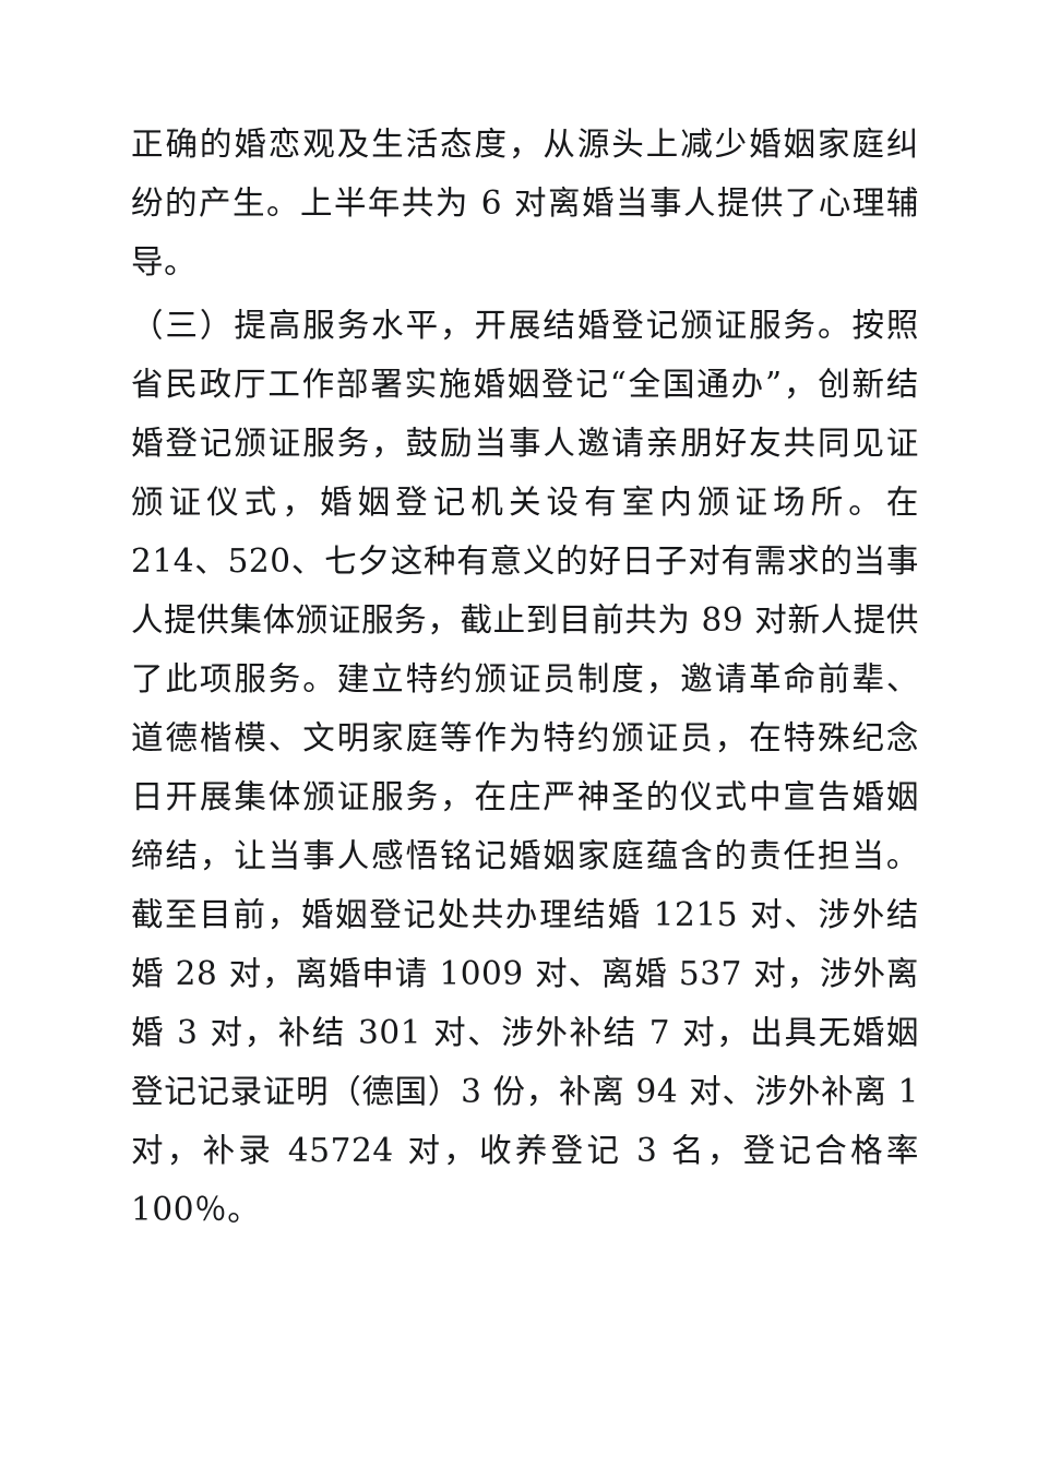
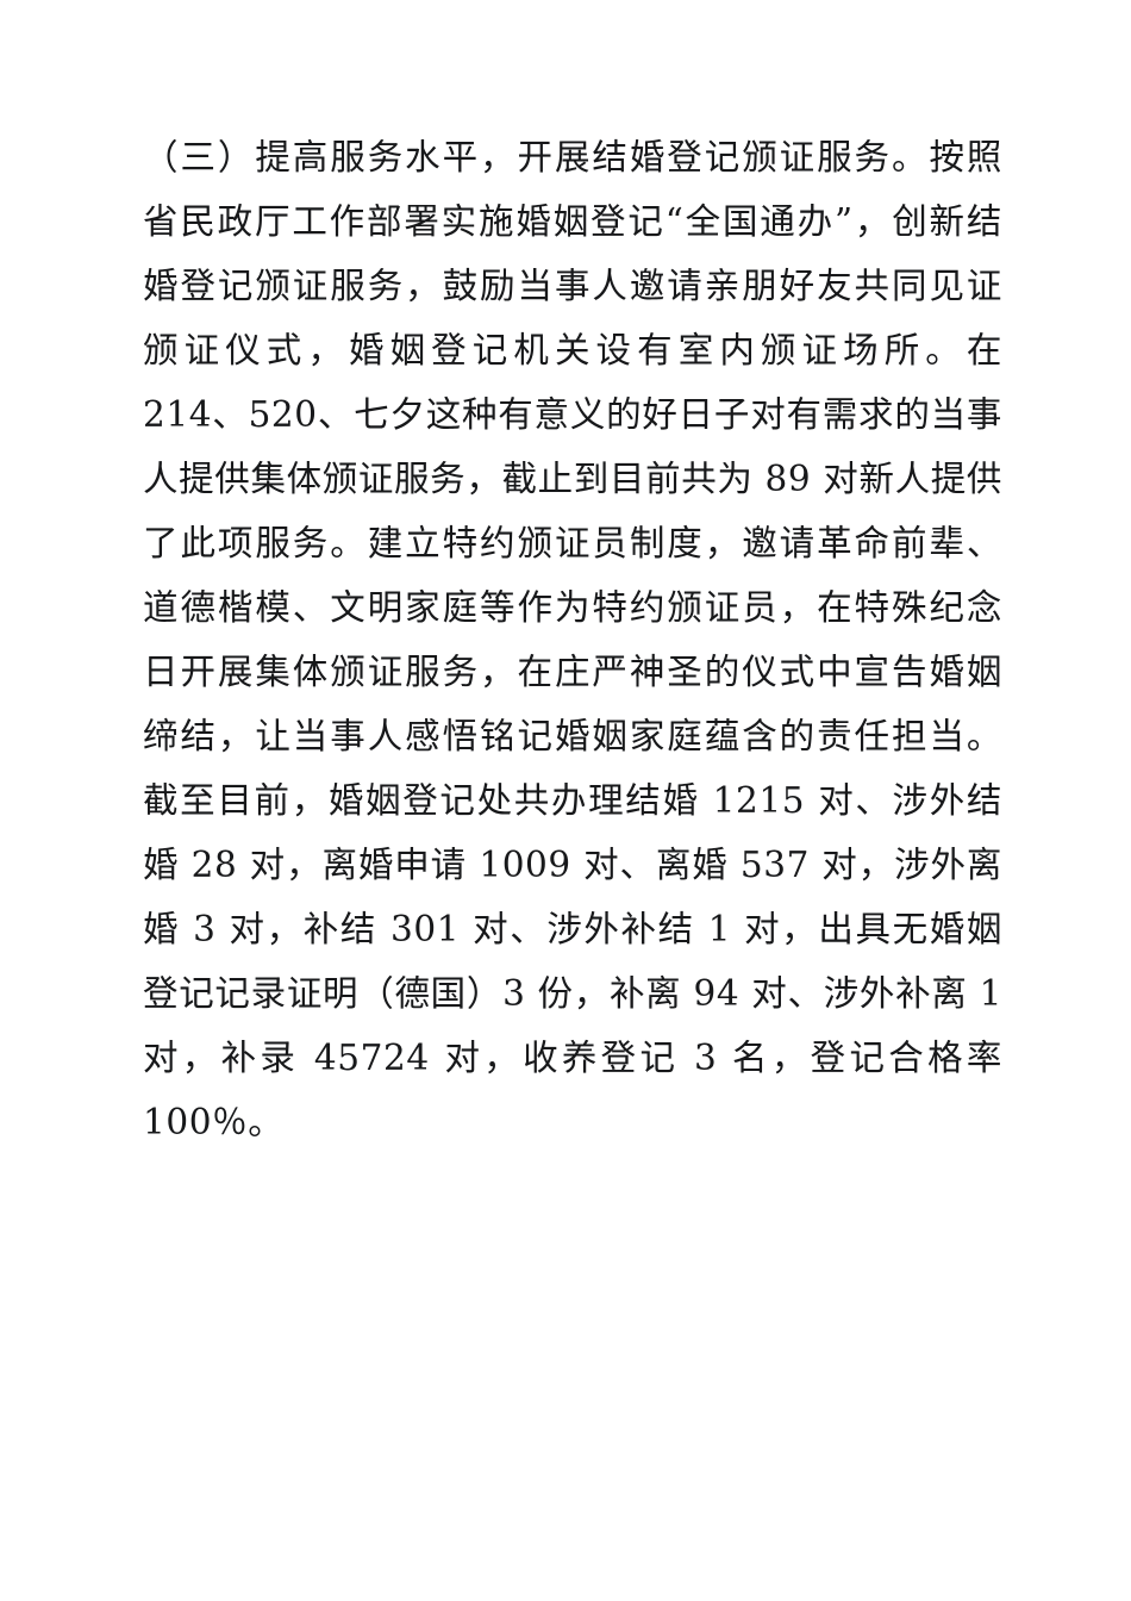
- 正确的婚恋观及生活态度，从源头上减少婚姻家庭纠纷的产生。上半年共为 6 对离婚当事人提供了心理辅导。
- （三）提高服务水平，开展结婚登记颁证服务。按照省民政厅工作部署实施婚姻登记“全国通办”，创新结婚登记颁证服务，鼓励当事人邀请亲朋好友共同见证颁证仪式，婚姻登记机关设有室内颁证场所。在 214、520、七夕这种有意义的好日子对有需求的当事人提供集体颁证服务，截止到目前共为 89 对新人提供了此项服务。建立特约颁证员制度，邀请革命前辈、道德楷模、文明家庭等作为特约颁证员，在特殊纪念日开展集体颁证服务，在庄严神圣的仪式中宣告婚姻缔结，让当事人感悟铭记婚姻家庭蕴含的责任担当。截至目前，婚姻登记处共办理结婚 1215 对、涉外结婚 28 对，离婚申请 1009 对、离婚 537 对，涉外离婚 3 对，补结 301 对、涉外补结 7 对，出具无婚姻登记记录证明（德国）3 份，补离 94 对、涉外补离 1 对，补录 45724 对，收养登记 3 名，登记合格率 100％。
+ （三）提高服务水平，开展结婚登记颁证服务。按照省民政厅工作部署实施婚姻登记“全国通办”，创新结婚登记颁证服务，鼓励当事人邀请亲朋好友共同见证颁证仪式，婚姻登记机关设有室内颁证场所。在 214、520、七夕这种有意义的好日子对有需求的当事人提供集体颁证服务，截止到目前共为 89 对新人提供了此项服务。建立特约颁证员制度，邀请革命前辈、道德楷模、文明家庭等作为特约颁证员，在特殊纪念日开展集体颁证服务，在庄严神圣的仪式中宣告婚姻缔结，让当事人感悟铭记婚姻家庭蕴含的责任担当。截至目前，婚姻登记处共办理结婚 1215 对、涉外结婚 28 对，离婚申请 1009 对、离婚 537 对，涉外离婚 3 对，补结 301 对、涉外补结 1 对，出具无婚姻登记记录证明（德国）3 份，补离 94 对、涉外补离 1 对，补录 45724 对，收养登记 3 名，登记合格率 100％。
